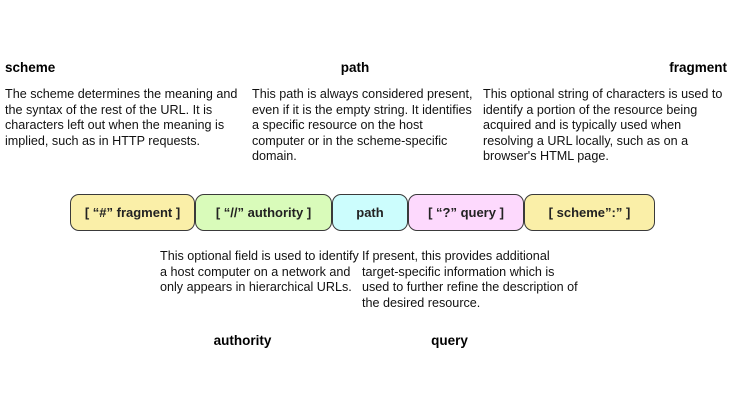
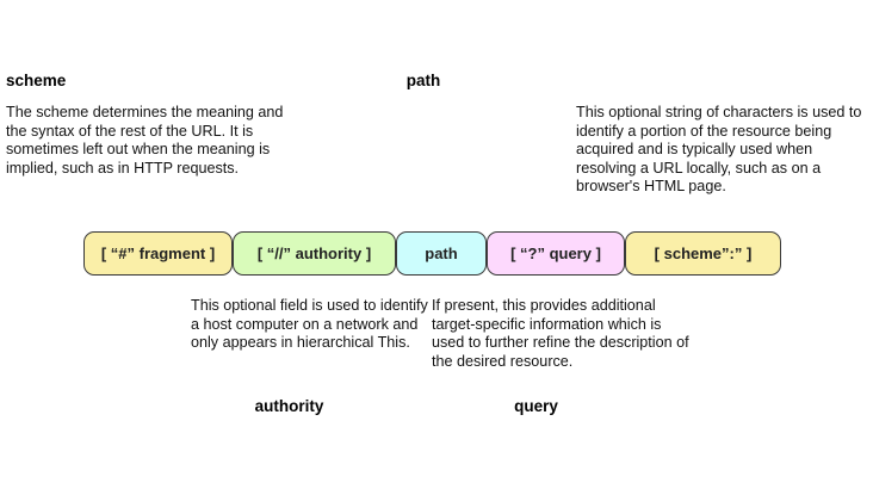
  scheme
  path
- fragment
- The scheme determines the meaning and the syntax of the rest of the URL. It is characters left out when the meaning is implied, such as in HTTP requests.
+ The scheme determines the meaning and the syntax of the rest of the URL. It is sometimes left out when the meaning is implied, such as in HTTP requests.
- This path is always considered present, even if it is the empty string. It identifies a specific resource on the host computer or in the scheme-specific domain.
  This optional string of characters is used to identify a portion of the resource being acquired and is typically used when resolving a URL locally, such as on a browser's HTML page.
  [ “#” fragment ]
  [ “//” authority ]
  path
  [ “?” query ]
  [ scheme”:” ]
- This optional field is used to identify a host computer on a network and only appears in hierarchical URLs.
+ This optional field is used to identify a host computer on a network and only appears in hierarchical This.
  If present, this provides additional target-specific information which is used to further refine the description of the desired resource.
  authority
  query
